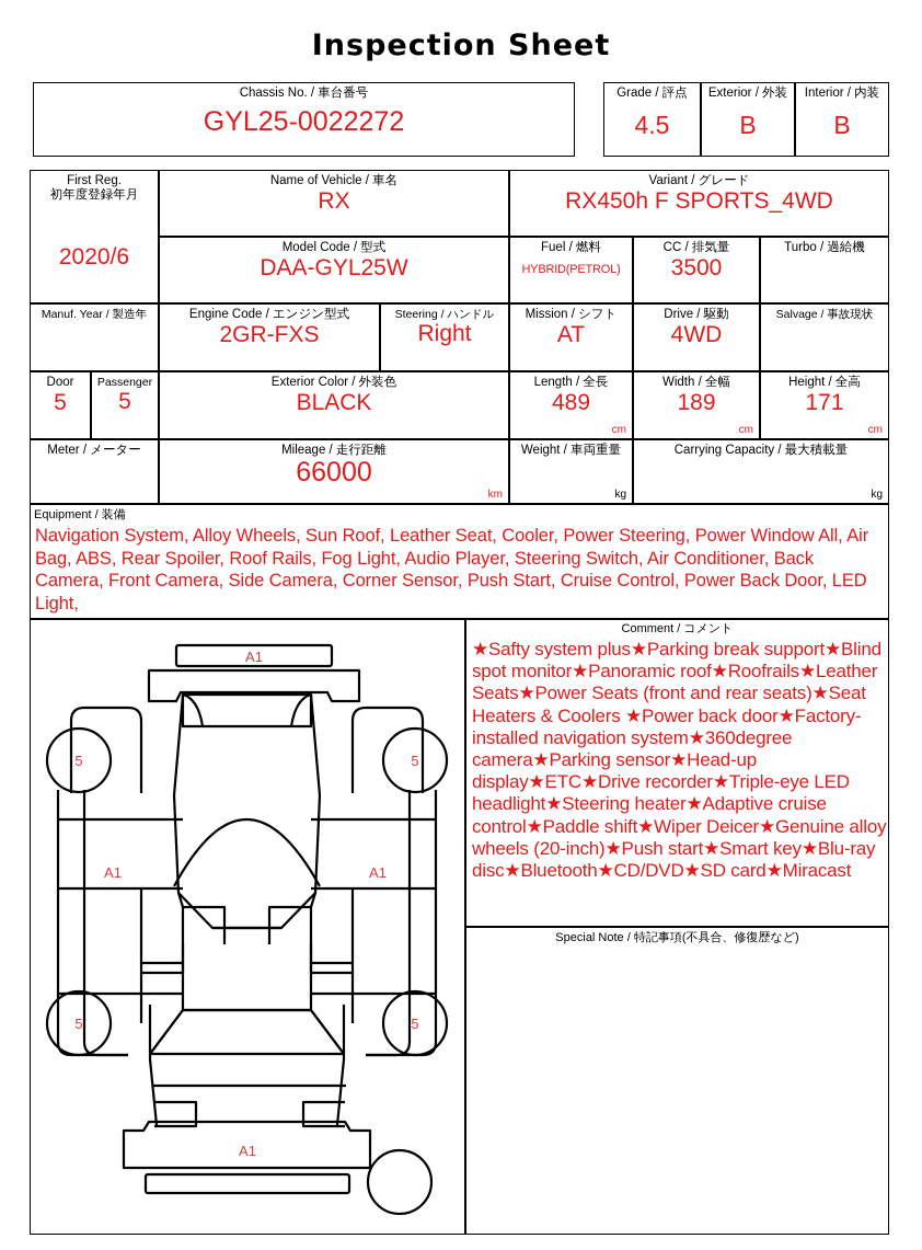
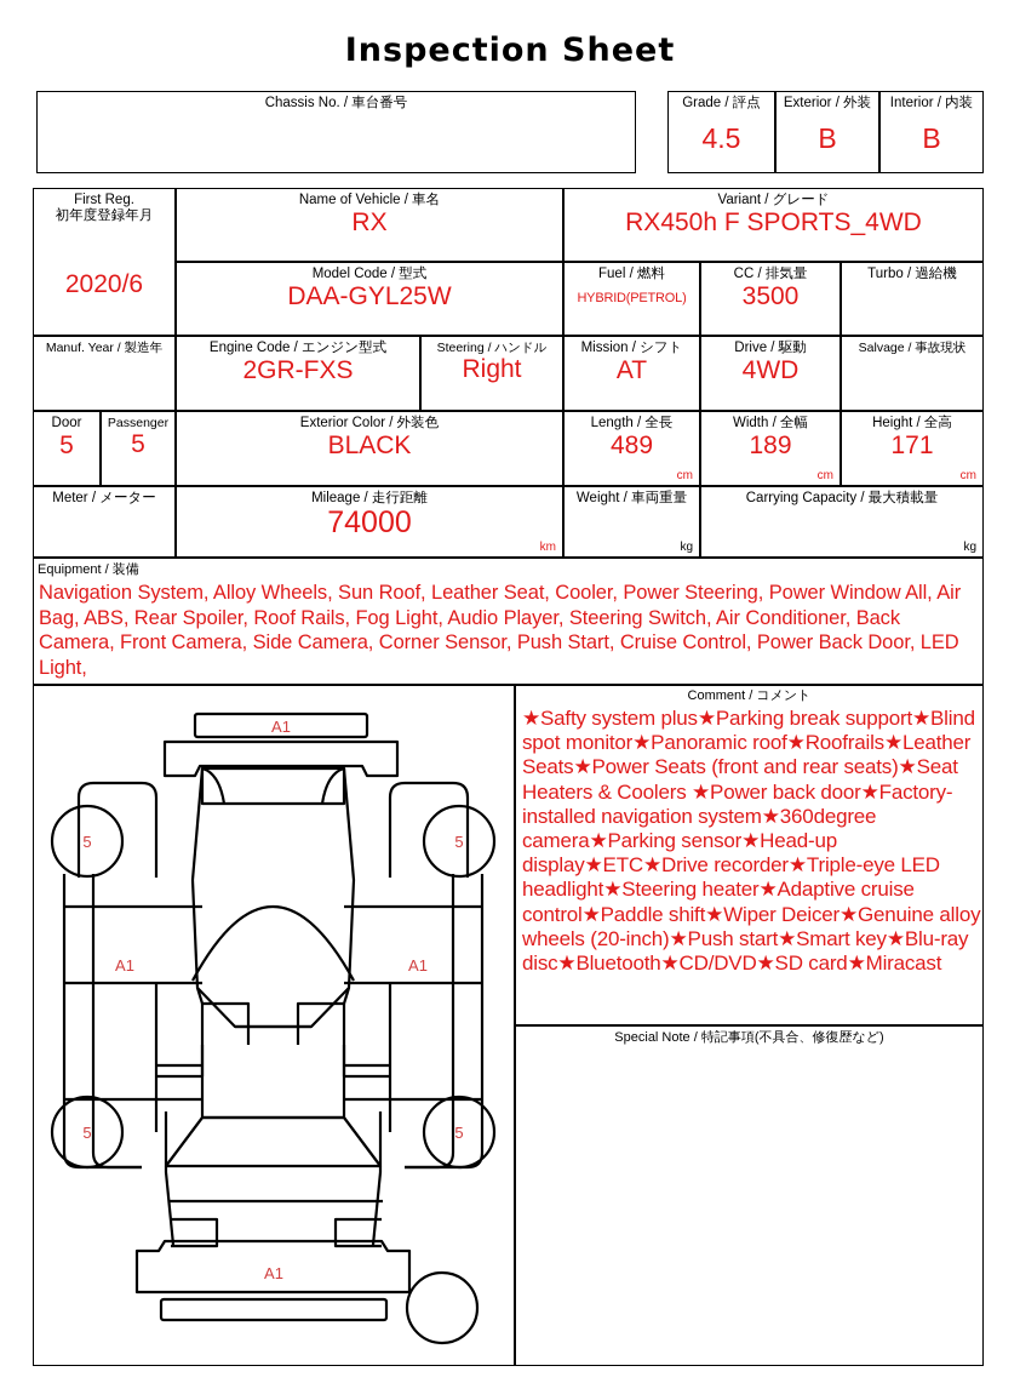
  Inspection Sheet
  Chassis No. / 車台番号
- GYL25-0022272
  Grade / 評点
  4.5
  Exterior / 外装
  B
  Interior / 内装
  B
  First Reg.
  初年度登録年月
  2020/6
  Name of Vehicle / 車名
  RX
  Variant / グレード
  RX450h F SPORTS_4WD
  Model Code / 型式
  DAA-GYL25W
  Fuel / 燃料
  HYBRID(PETROL)
  CC / 排気量
  3500
  Turbo / 過給機
  Manuf. Year / 製造年
  Engine Code / エンジン型式
  2GR-FXS
  Steering / ハンドル
  Right
  Mission / シフト
  AT
  Drive / 駆動
  4WD
  Salvage / 事故現状
  Door
  5
  Passenger
  5
  Exterior Color / 外装色
  BLACK
  Length / 全長
  489
  cm
  Width / 全幅
  189
  cm
  Height / 全高
  171
  cm
  Meter / メーター
  Mileage / 走行距離
- 66000
+ 74000
  km
  Weight / 車両重量
  kg
  Carrying Capacity / 最大積載量
  kg
  Equipment / 装備
  Navigation System, Alloy Wheels, Sun Roof, Leather Seat, Cooler, Power Steering, Power Window All, Air Bag, ABS, Rear Spoiler, Roof Rails, Fog Light, Audio Player, Steering Switch, Air Conditioner, Back Camera, Front Camera, Side Camera, Corner Sensor, Push Start, Cruise Control, Power Back Door, LED Light,
  A1
  5
  5
  A1
  A1
  5
  5
  A1
  Comment / コメント
  ★Safty system plus★Parking break support★Blind spot monitor★Panoramic roof★Roofrails★Leather Seats★Power Seats (front and rear seats)★Seat Heaters & Coolers ★Power back door★Factory-installed navigation system★360degree camera★Parking sensor★Head-up display★ETC★Drive recorder★Triple-eye LED headlight★Steering heater★Adaptive cruise control★Paddle shift★Wiper Deicer★Genuine alloy wheels (20-inch)★Push start★Smart key★Blu-ray disc★Bluetooth★CD/DVD★SD card★Miracast
  Special Note / 特記事項(不具合、修復歴など)
